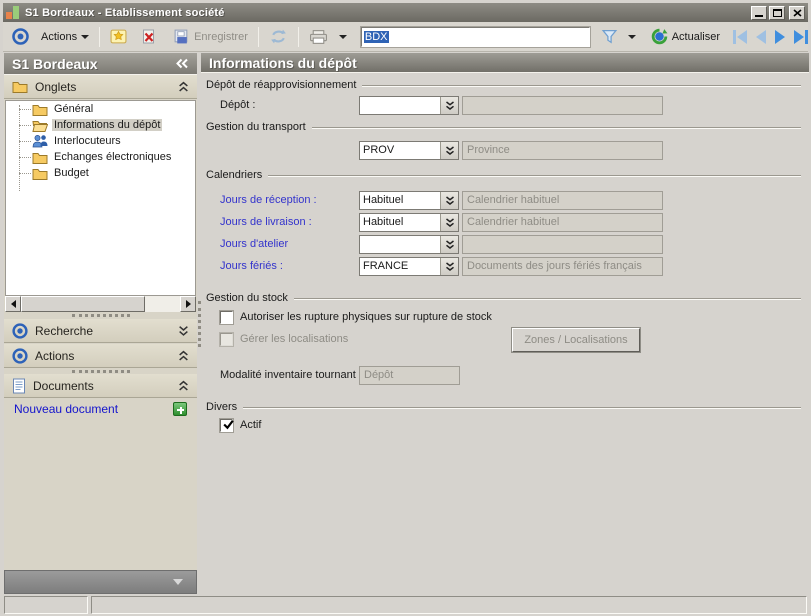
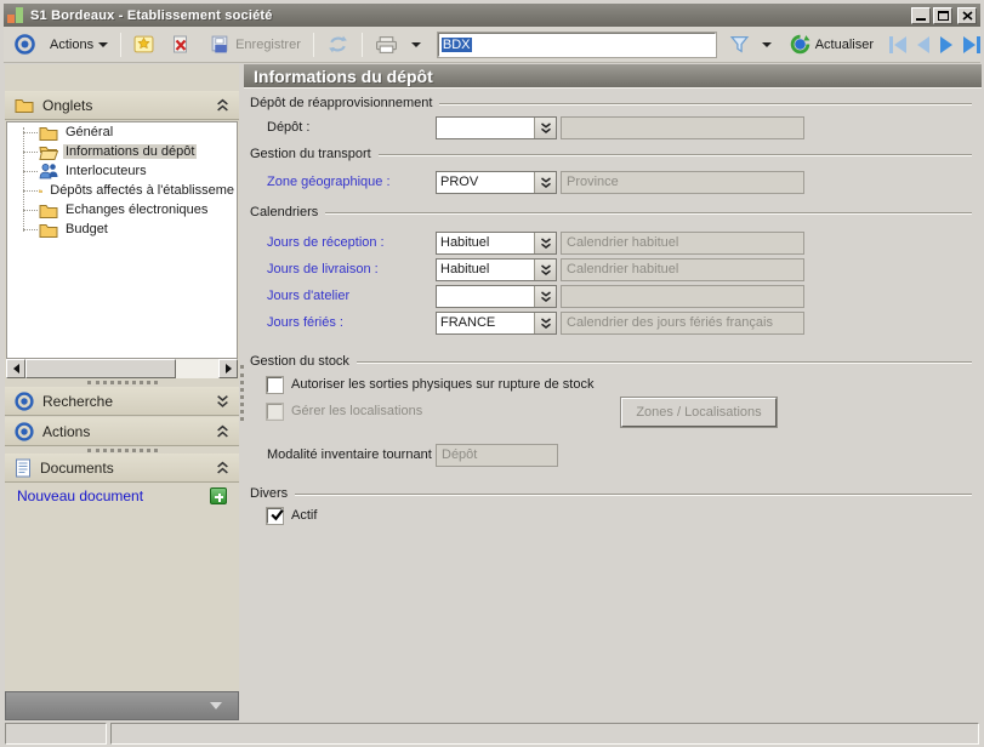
  S1 Bordeaux - Etablissement société
  Actions
  Enregistrer
  BDX
  Actualiser
- S1 Bordeaux
  Onglets
  Général
  Informations du dépôt
  Interlocuteurs
+ Dépôts affectés à l'établisseme
  Echanges électroniques
  Budget
  Recherche
  Actions
  Documents
  Nouveau document
  Informations du dépôt
  Dépôt de réapprovisionnement
  Dépôt :
  Gestion du transport
+ Zone géographique :
  PROV
  Province
  Calendriers
  Jours de réception :
  Habituel
  Calendrier habituel
  Jours de livraison :
  Habituel
  Calendrier habituel
  Jours d'atelier
  Jours fériés :
  FRANCE
- Documents des jours fériés français
+ Calendrier des jours fériés français
  Gestion du stock
- Autoriser les rupture physiques sur rupture de stock
+ Autoriser les sorties physiques sur rupture de stock
  Gérer les localisations
  Zones / Localisations
  Modalité inventaire tournant
  Dépôt
  Divers
  Actif
